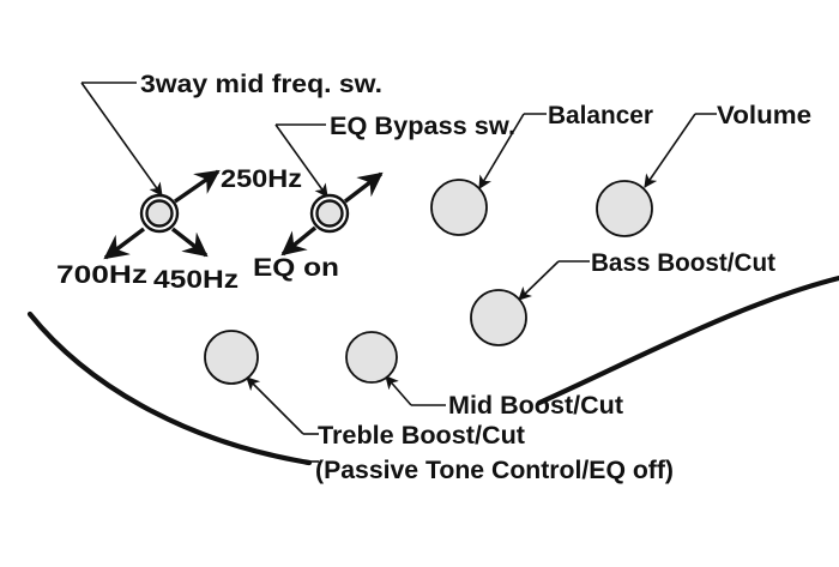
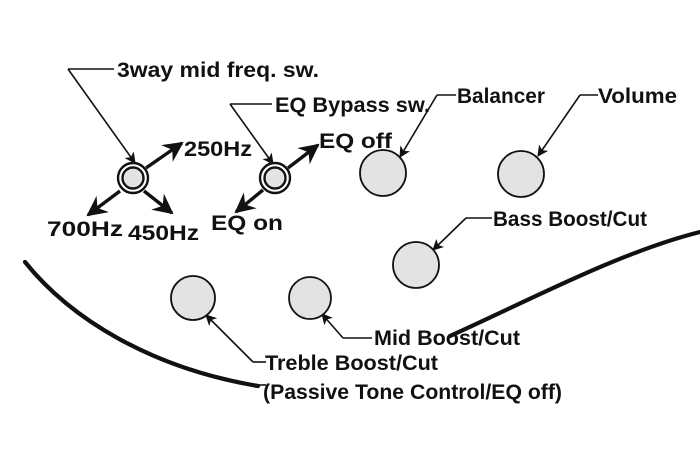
  3way mid freq. sw.
  EQ Bypass sw.
  Balancer
  Volume
  250Hz
+ EQ off
  700Hz
  450Hz
  EQ on
  Bass Boost/Cut
  Mid Boost/Cut
  Treble Boost/Cut
  (Passive Tone Control/EQ off)
